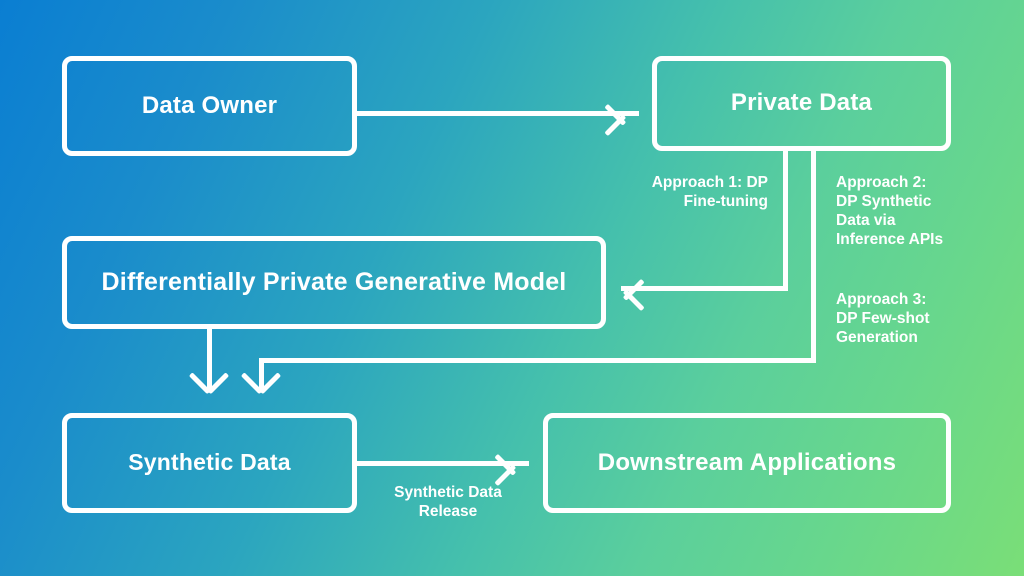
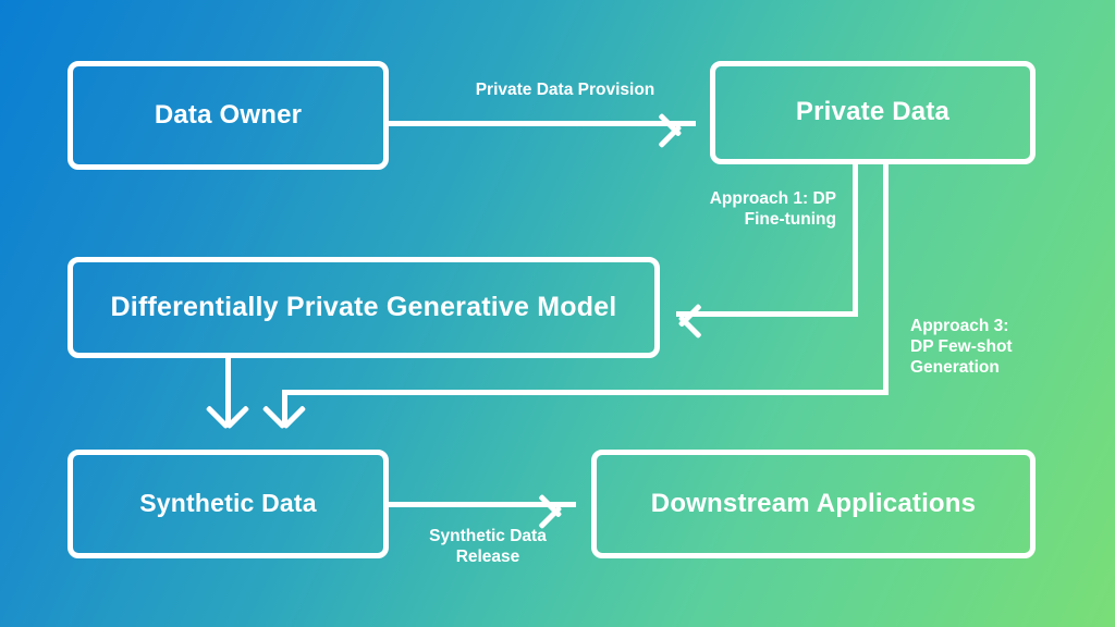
  Data Owner
  Private Data
  Differentially Private Generative Model
  Synthetic Data
  Downstream Applications
+ Private Data Provision
  Approach 1: DP
  Fine-tuning
- Approach 2:
- DP Synthetic
- Data via
- Inference APIs
  Approach 3:
  DP Few-shot
  Generation
  Synthetic Data
  Release
